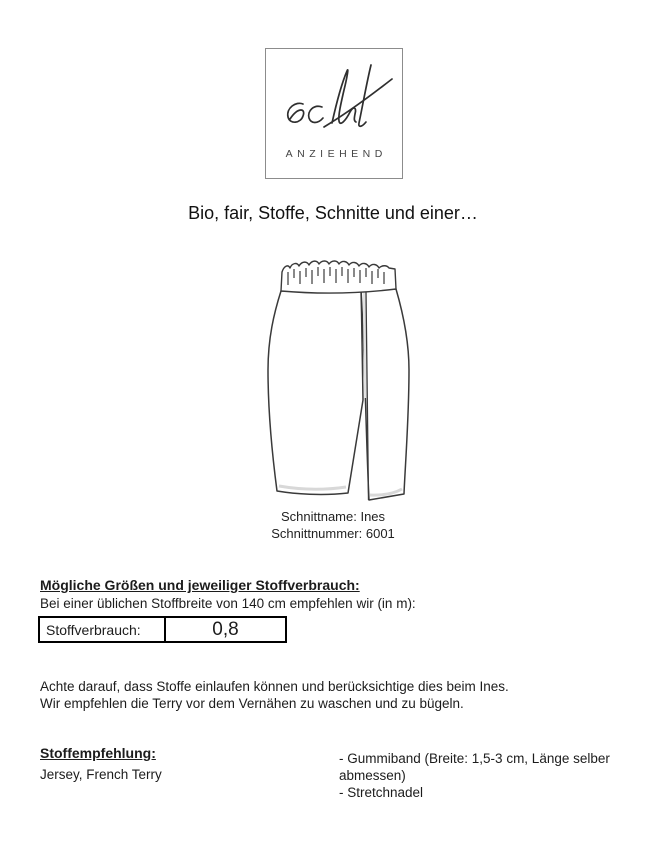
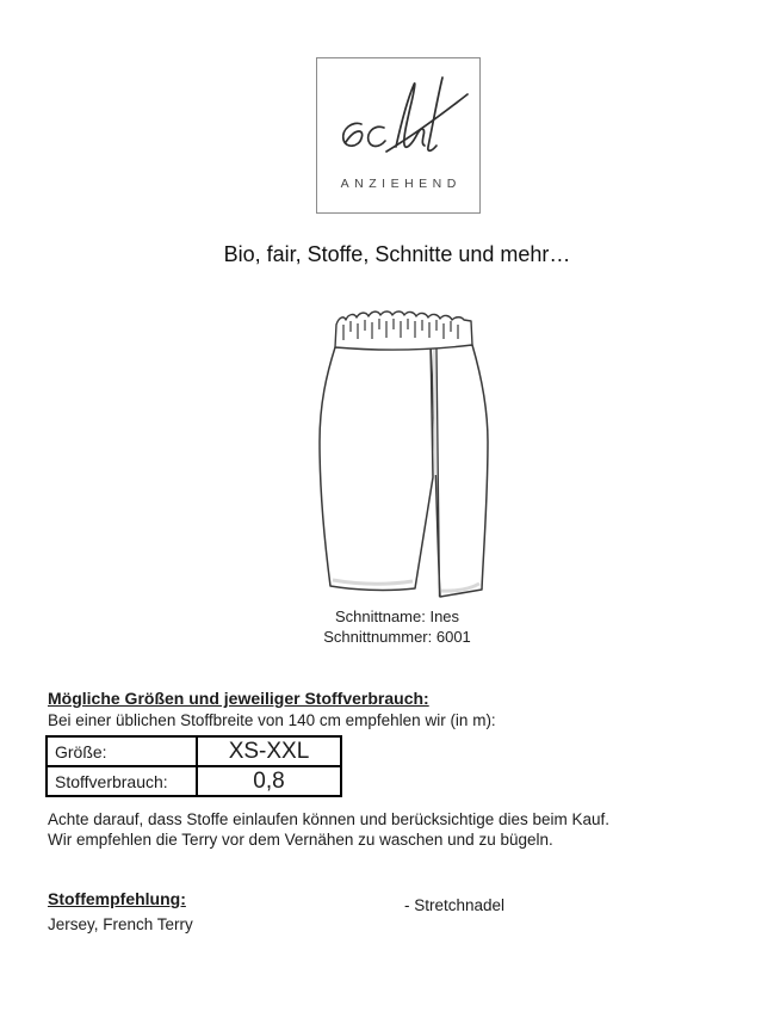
  ANZIEHEND
- Bio, fair, Stoffe, Schnitte und einer…
+ Bio, fair, Stoffe, Schnitte und mehr…
  Schnittname: Ines
  Schnittnummer: 6001
  Mögliche Größen und jeweiliger Stoffverbrauch:
  Bei einer üblichen Stoffbreite von 140 cm empfehlen wir (in m):
+ Größe:	XS-XXL
  Stoffverbrauch:	0,8
- Achte darauf, dass Stoffe einlaufen können und berücksichtige dies beim Ines.
+ Achte darauf, dass Stoffe einlaufen können und berücksichtige dies beim Kauf.
  Wir empfehlen die Terry vor dem Vernähen zu waschen und zu bügeln.
  Stoffempfehlung:
  Jersey, French Terry
- - Gummiband (Breite: 1,5-3 cm, Länge selber abmessen)
  - Stretchnadel
